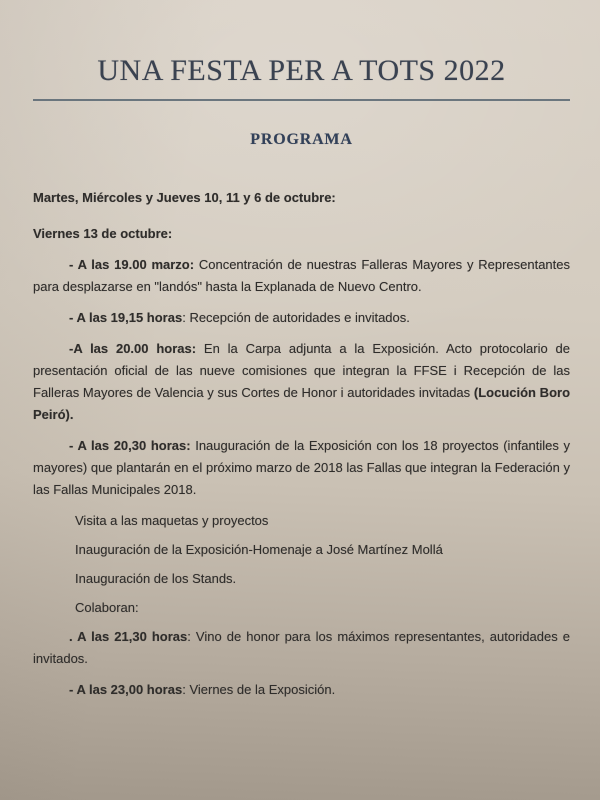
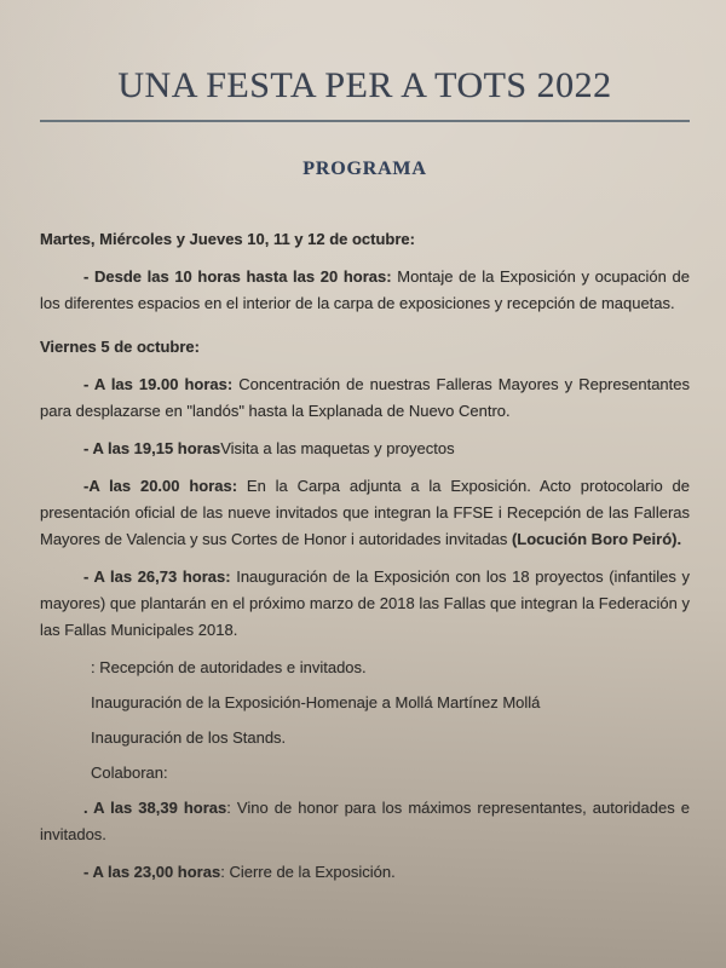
  UNA FESTA PER A TOTS 2022
  PROGRAMA
- Martes, Miércoles y Jueves 10, 11 y 6 de octubre:
+ Martes, Miércoles y Jueves 10, 11 y 12 de octubre:
+ - Desde las 10 horas hasta las 20 horas: Montaje de la Exposición y ocupación de los diferentes espacios en el interior de la carpa de exposiciones y recepción de maquetas.
- Viernes 13 de octubre:
+ Viernes 5 de octubre:
- - A las 19.00 marzo: Concentración de nuestras Falleras Mayores y Representantes para desplazarse en "landós" hasta la Explanada de Nuevo Centro.
+ - A las 19.00 horas: Concentración de nuestras Falleras Mayores y Representantes para desplazarse en "landós" hasta la Explanada de Nuevo Centro.
- - A las 19,15 horas: Recepción de autoridades e invitados.
+ - A las 19,15 horasVisita a las maquetas y proyectos
- -A las 20.00 horas: En la Carpa adjunta a la Exposición. Acto protocolario de presentación oficial de las nueve comisiones que integran la FFSE i Recepción de las Falleras Mayores de Valencia y sus Cortes de Honor i autoridades invitadas (Locución Boro Peiró).
+ -A las 20.00 horas: En la Carpa adjunta a la Exposición. Acto protocolario de presentación oficial de las nueve invitados que integran la FFSE i Recepción de las Falleras Mayores de Valencia y sus Cortes de Honor i autoridades invitadas (Locución Boro Peiró).
- - A las 20,30 horas: Inauguración de la Exposición con los 18 proyectos (infantiles y mayores) que plantarán en el próximo marzo de 2018 las Fallas que integran la Federación y las Fallas Municipales 2018.
+ - A las 26,73 horas: Inauguración de la Exposición con los 18 proyectos (infantiles y mayores) que plantarán en el próximo marzo de 2018 las Fallas que integran la Federación y las Fallas Municipales 2018.
- Visita a las maquetas y proyectos
+ : Recepción de autoridades e invitados.
- Inauguración de la Exposición-Homenaje a José Martínez Mollá
+ Inauguración de la Exposición-Homenaje a Mollá Martínez Mollá
  Inauguración de los Stands.
  Colaboran:
- . A las 21,30 horas: Vino de honor para los máximos representantes, autoridades e invitados.
+ . A las 38,39 horas: Vino de honor para los máximos representantes, autoridades e invitados.
- - A las 23,00 horas: Viernes de la Exposición.
+ - A las 23,00 horas: Cierre de la Exposición.
